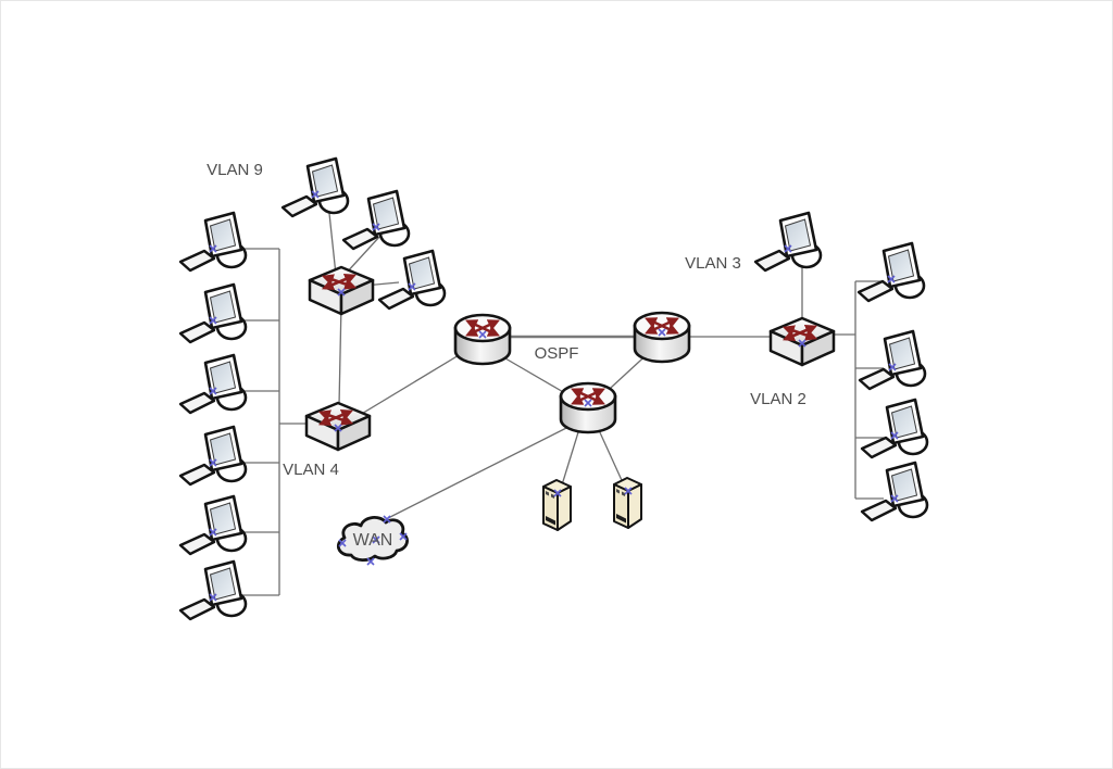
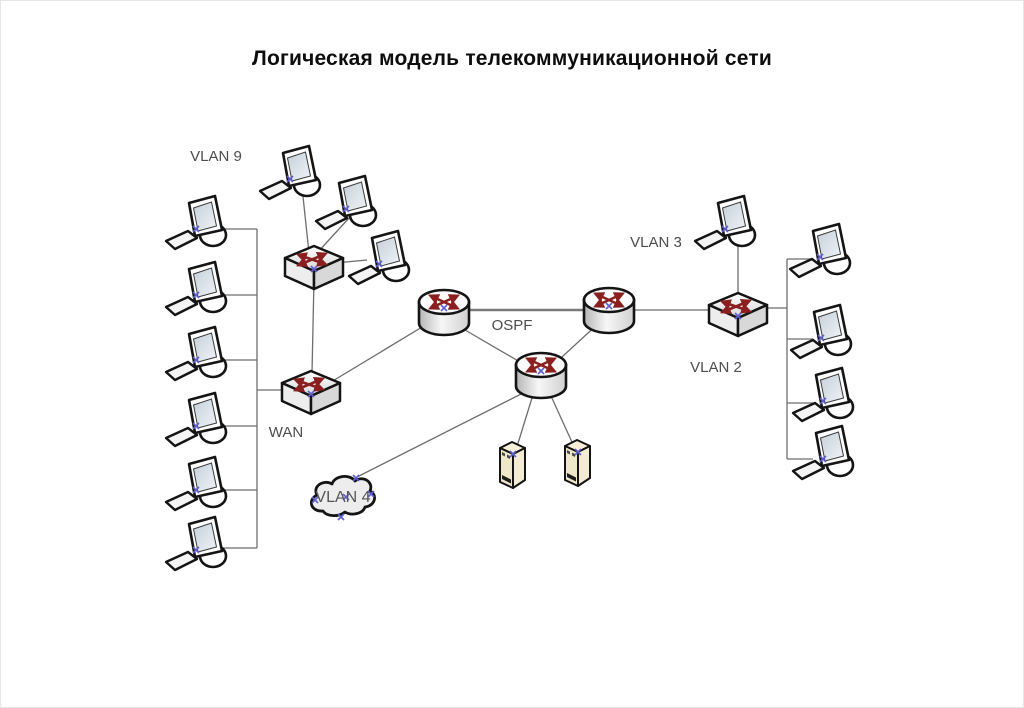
+ Логическая модель телекоммуникационной сети
  VLAN 9
- VLAN 4
+ WAN
  VLAN 3
  VLAN 2
  OSPF
- WAN
+ VLAN 4
